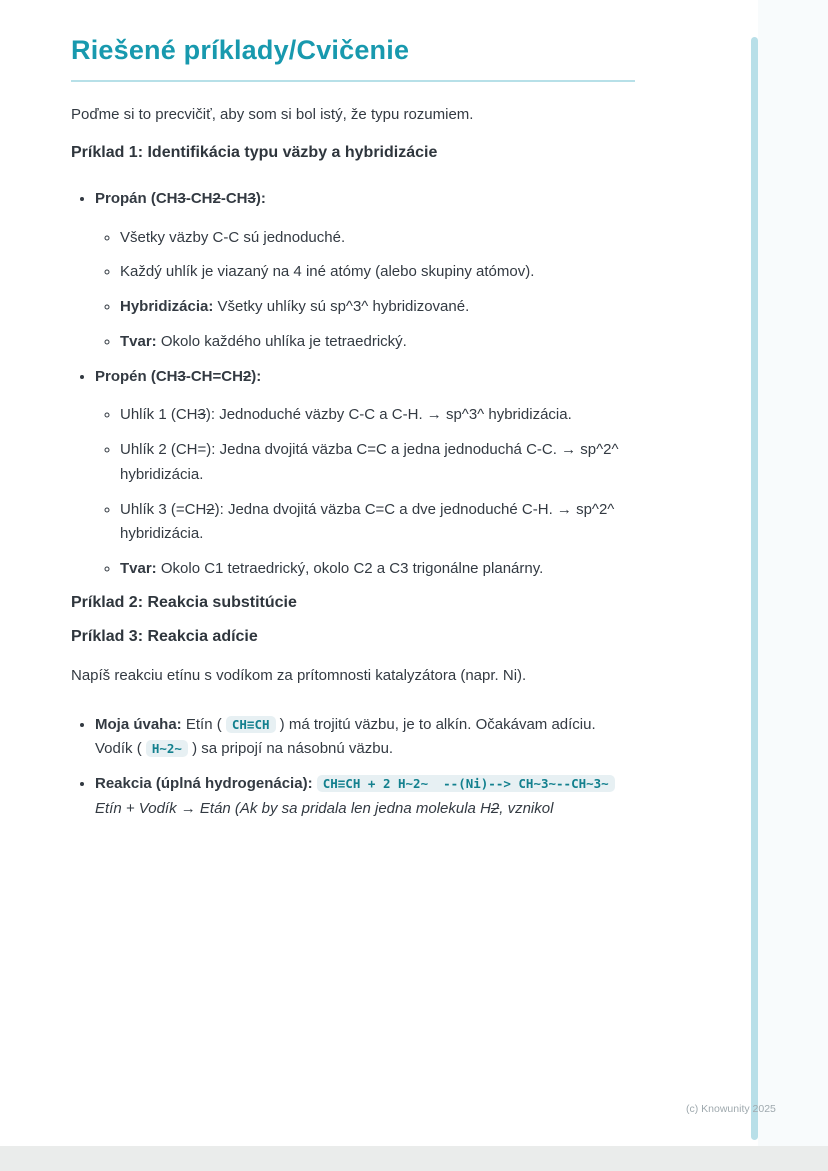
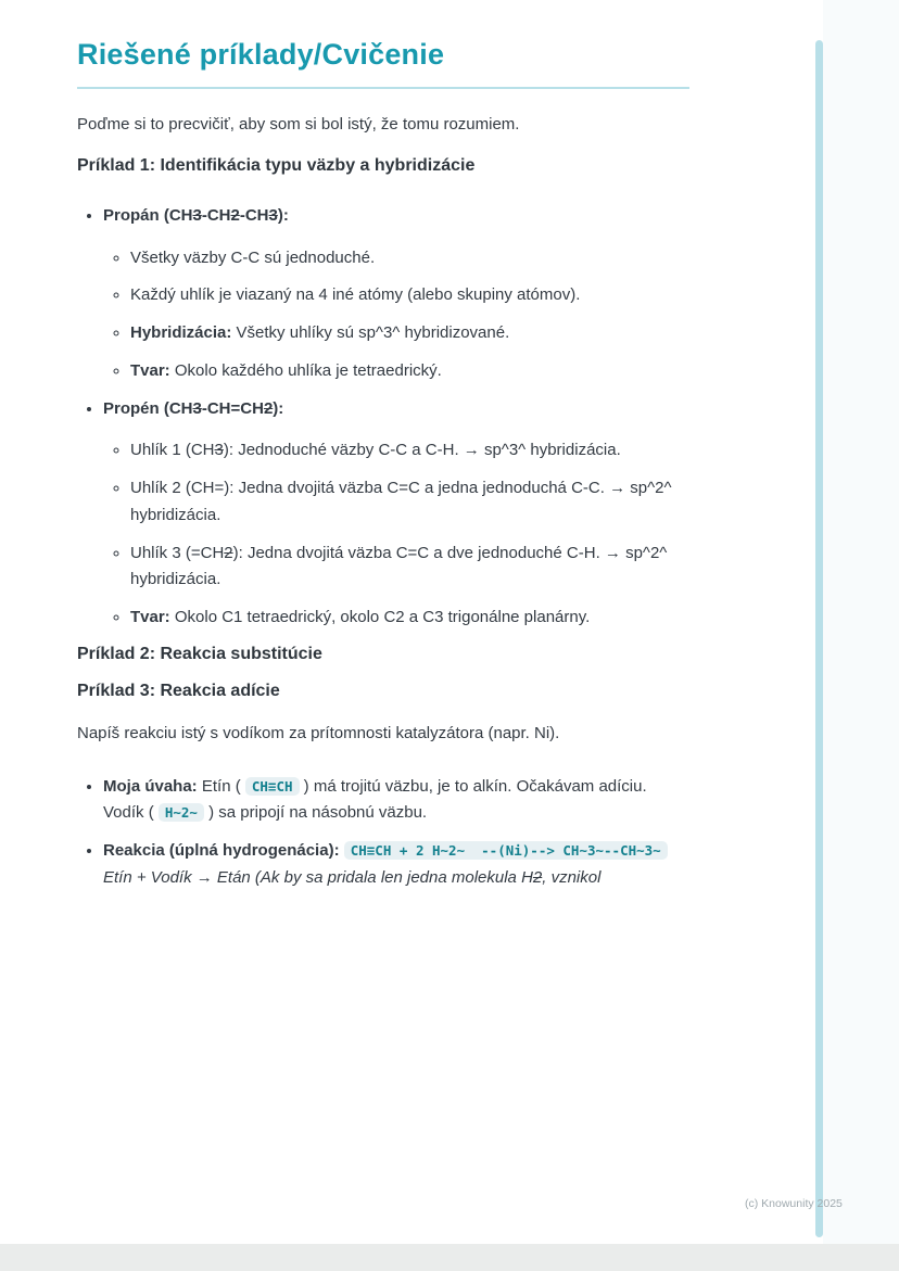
  Riešené príklady/Cvičenie
- Poďme si to precvičiť, aby som si bol istý, že typu rozumiem.
+ Poďme si to precvičiť, aby som si bol istý, že tomu rozumiem.
  Príklad 1: Identifikácia typu väzby a hybridizácie
  Propán (CH3-CH2-CH3):
  Všetky väzby C-C sú jednoduché.
  Každý uhlík je viazaný na 4 iné atómy (alebo skupiny atómov).
  Hybridizácia: Všetky uhlíky sú sp^3^ hybridizované.
  Tvar: Okolo každého uhlíka je tetraedrický.
  Propén (CH3-CH=CH2):
  Uhlík 1 (CH3): Jednoduché väzby C-C a C-H. → sp^3^ hybridizácia.
  Uhlík 2 (CH=): Jedna dvojitá väzba C=C a jedna jednoduchá C-C. → sp^2^ hybridizácia.
  Uhlík 3 (=CH2): Jedna dvojitá väzba C=C a dve jednoduché C-H. → sp^2^ hybridizácia.
  Tvar: Okolo C1 tetraedrický, okolo C2 a C3 trigonálne planárny.
  Príklad 2: Reakcia substitúcie
  Príklad 3: Reakcia adície
- Napíš reakciu etínu s vodíkom za prítomnosti katalyzátora (napr. Ni).
+ Napíš reakciu istý s vodíkom za prítomnosti katalyzátora (napr. Ni).
  Moja úvaha: Etín ( CH≡CH ) má trojitú väzbu, je to alkín. Očakávam adíciu. Vodík ( H~2~ ) sa pripojí na násobnú väzbu.
  Reakcia (úplná hydrogenácia): CH≡CH + 2 H~2~ --(Ni)--> CH~3~--CH~3~ Etín + Vodík → Etán (Ak by sa pridala len jedna molekula H2, vznikol
  (c) Knowunity 2025
